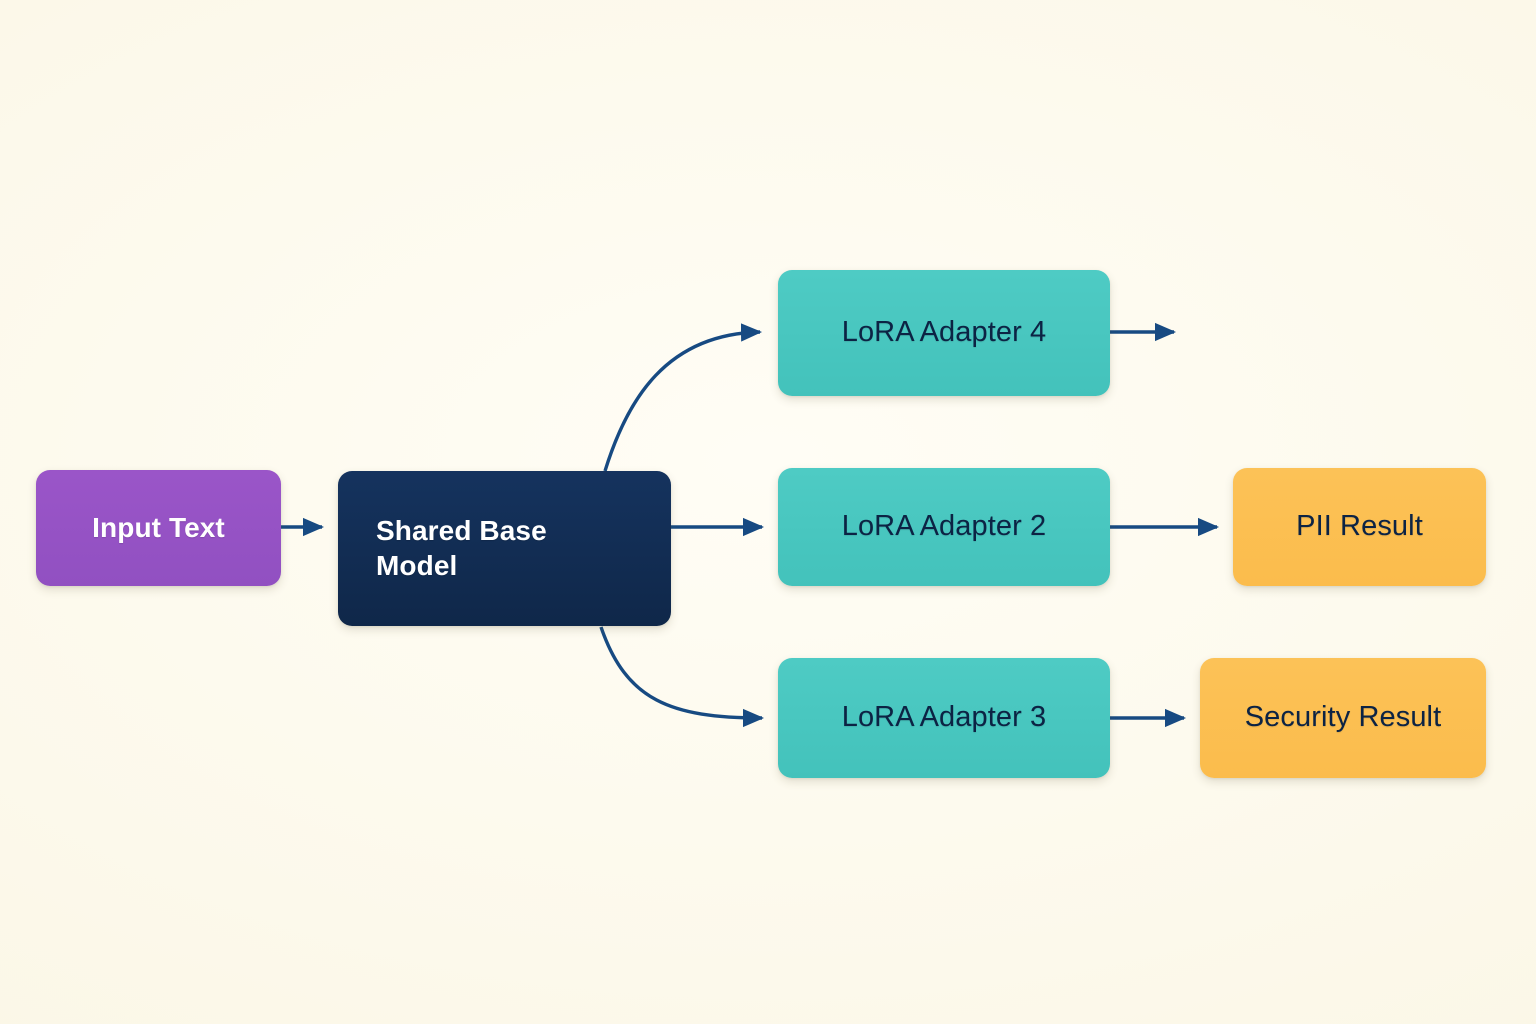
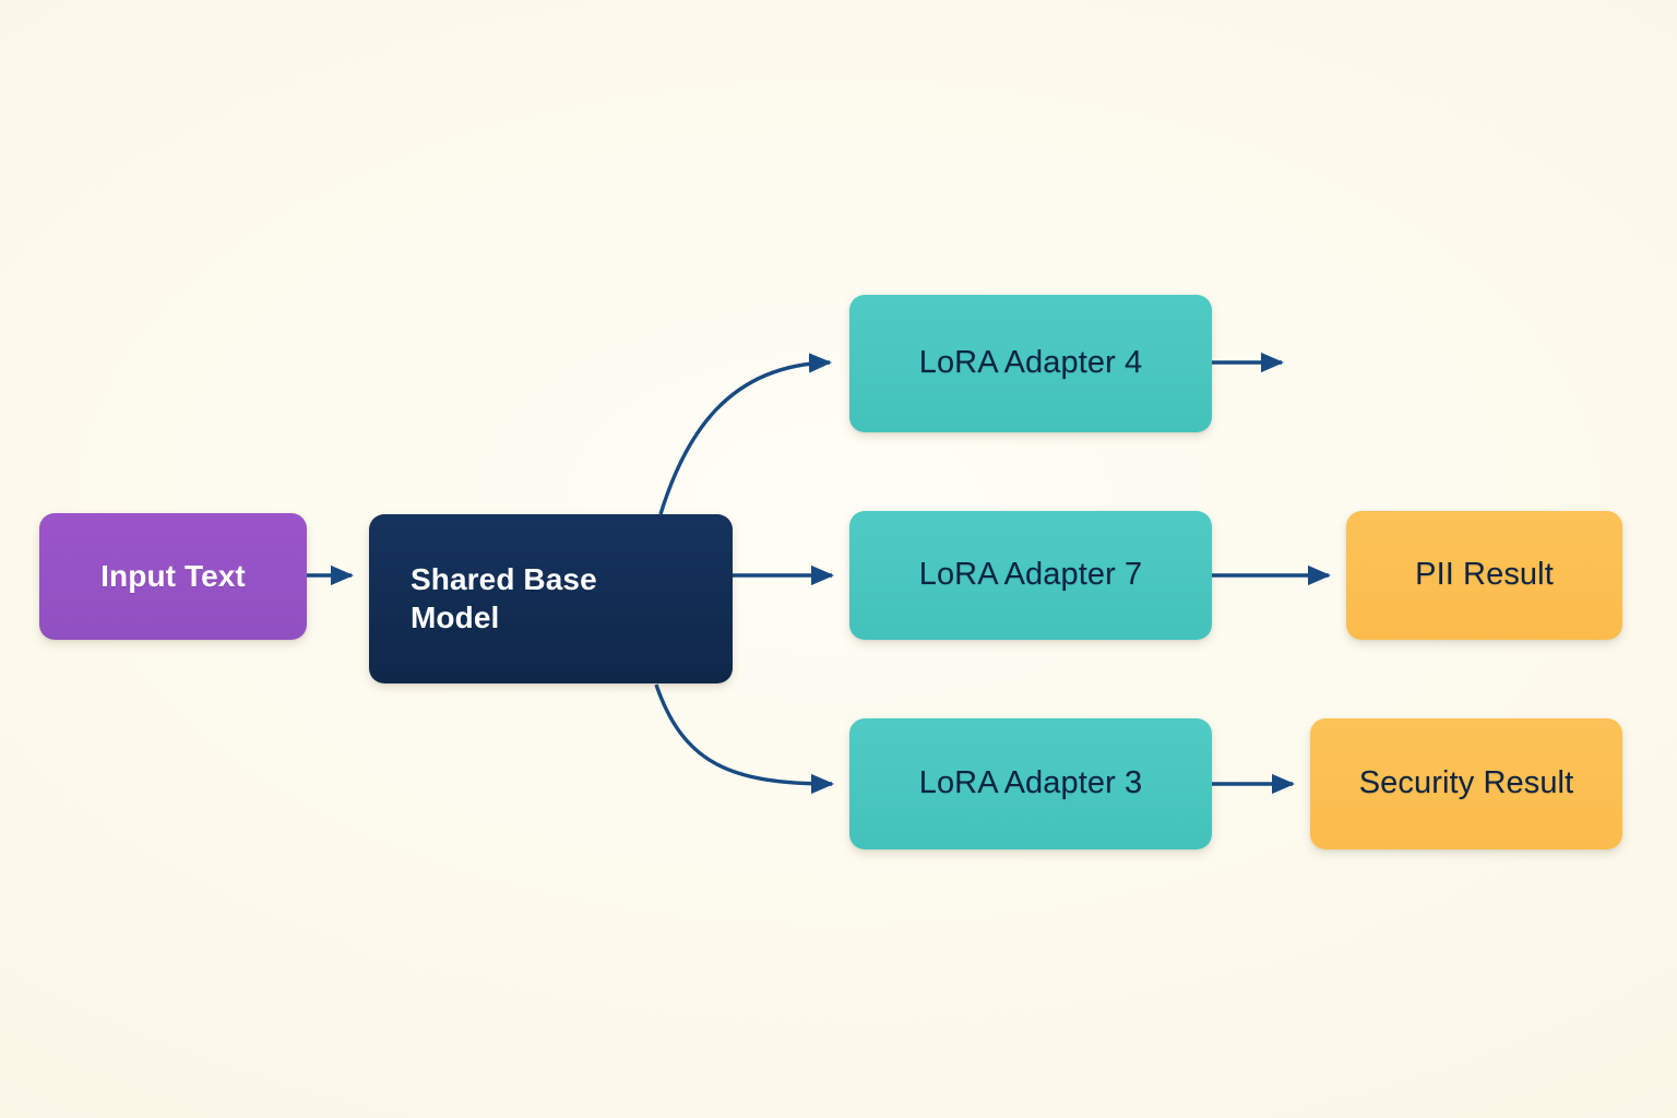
  Input Text
  Shared Base
  Model
  LoRA Adapter 4
- LoRA Adapter 2
+ LoRA Adapter 7
  LoRA Adapter 3
  PII Result
  Security Result
